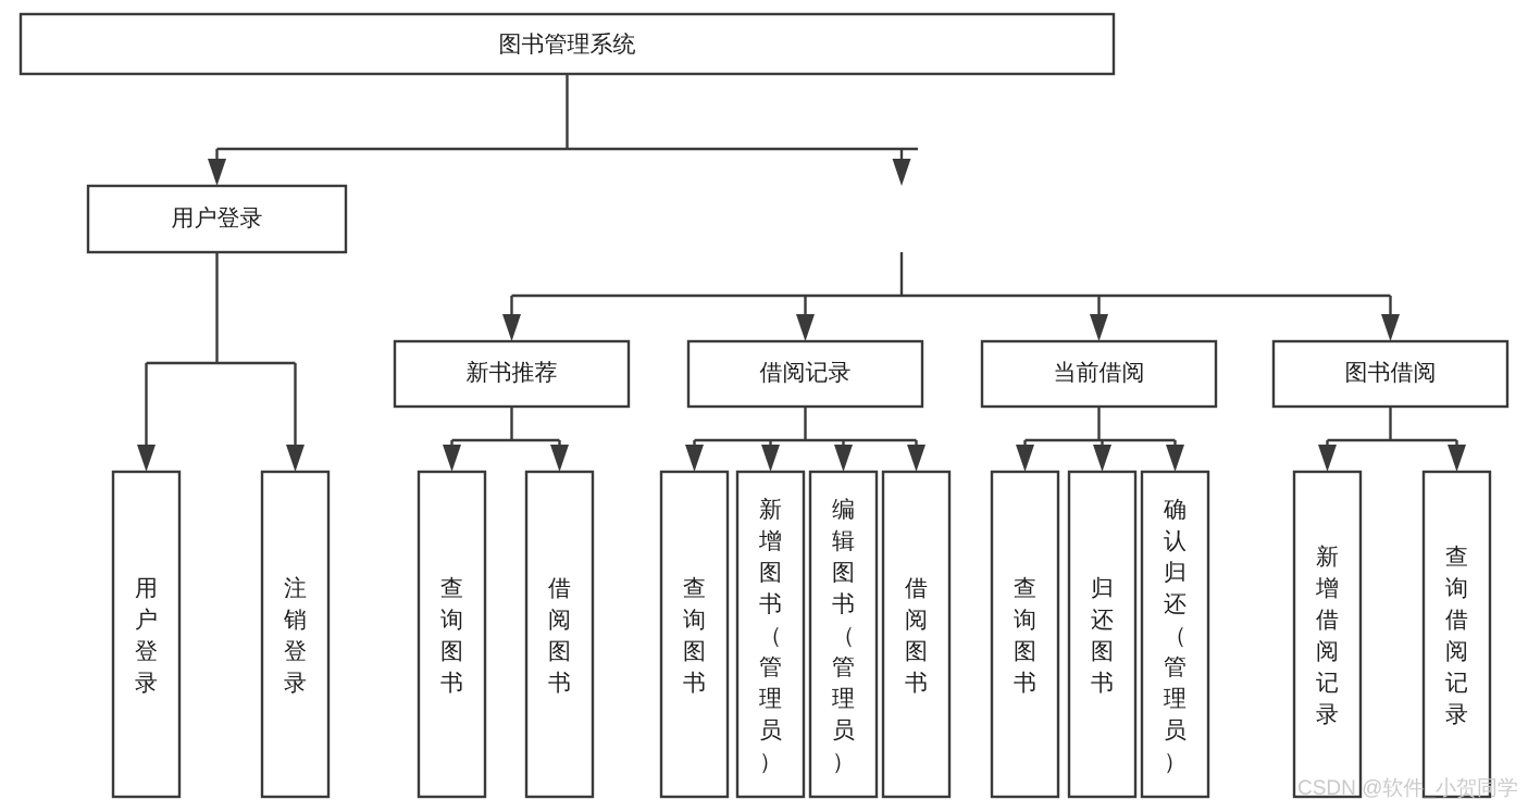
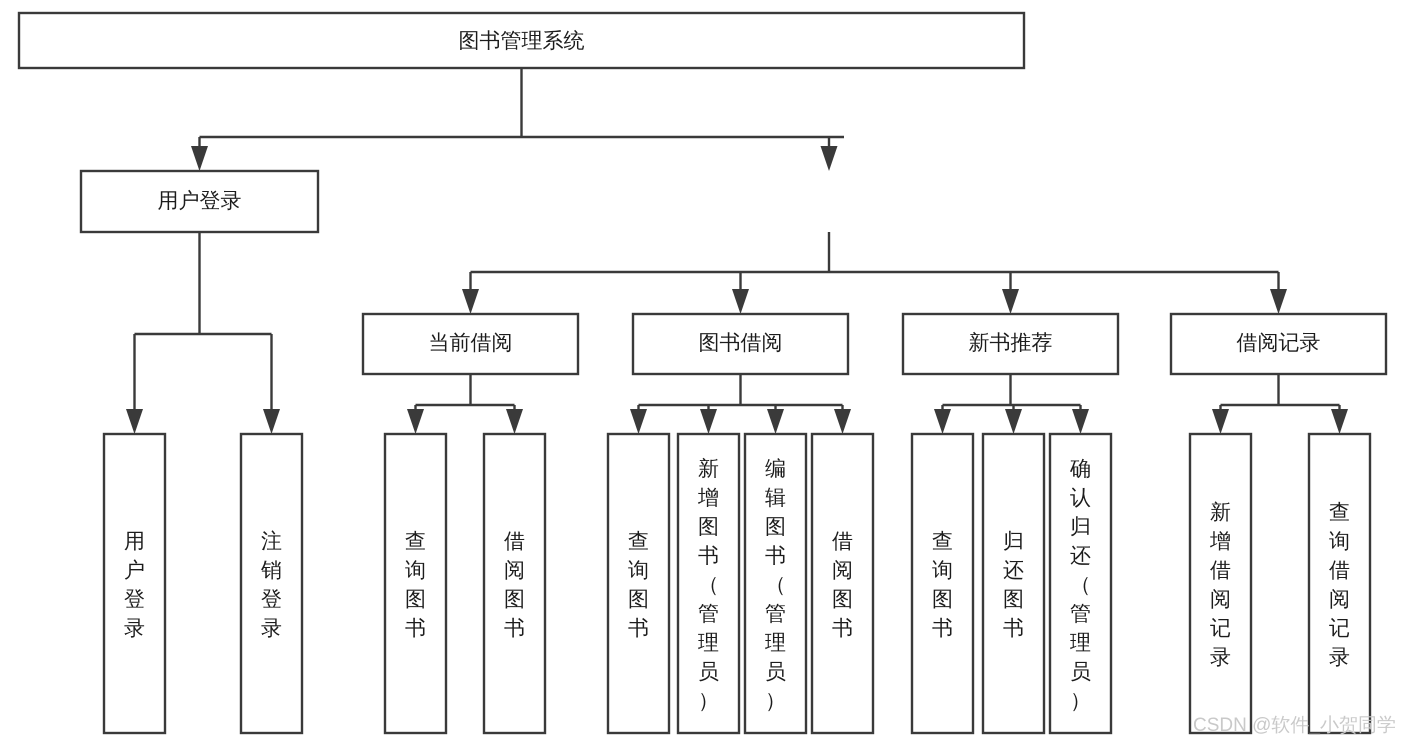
  图书管理系统
  用户登录
- 新书推荐
+ 当前借阅
- 借阅记录
+ 图书借阅
- 当前借阅
+ 新书推荐
- 图书借阅
+ 借阅记录
  用户登录
  注销登录
  查询图书
  借阅图书
  查询图书
  新增图书（管理员）
  编辑图书（管理员）
  借阅图书
  查询图书
  归还图书
  确认归还（管理员）
  新增借阅记录
  查询借阅记录
  CSDN @软件_小贺同学
